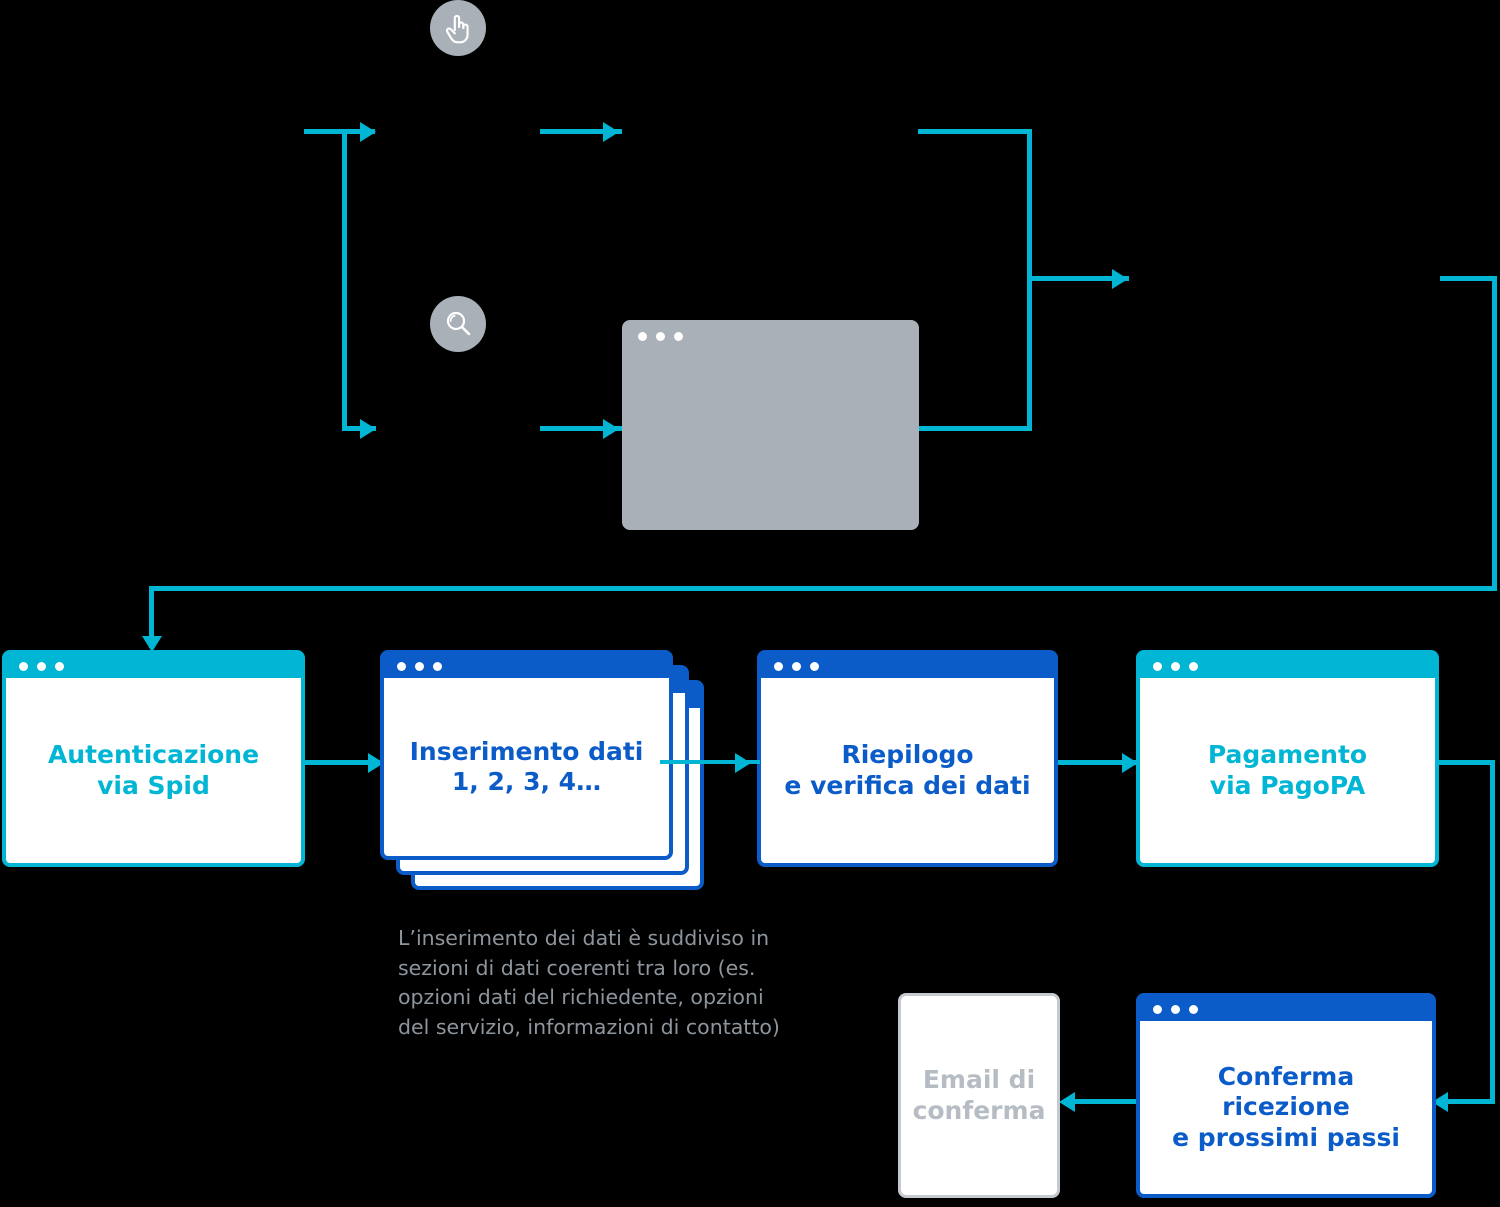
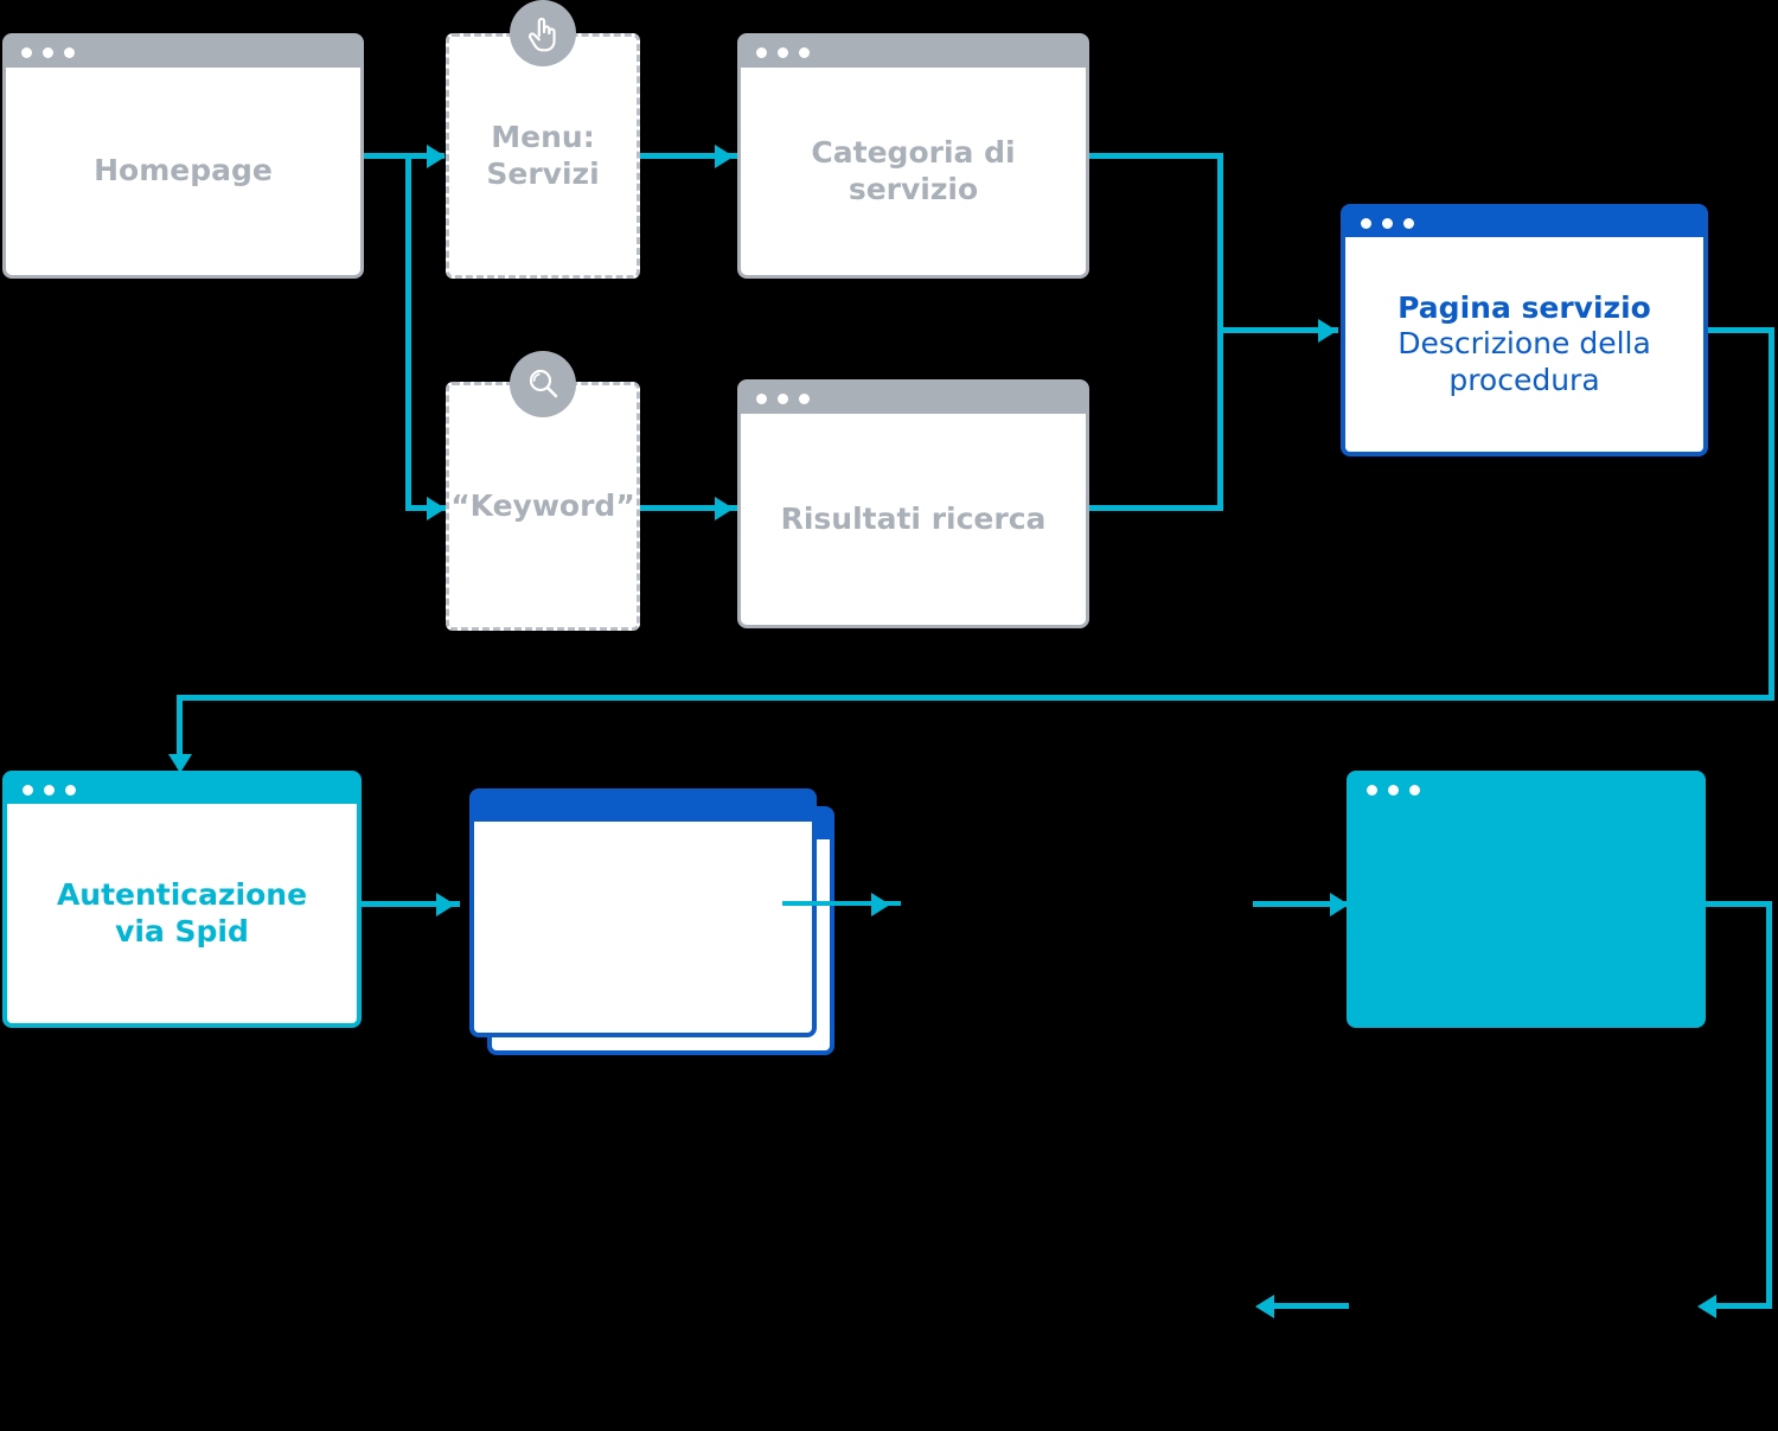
+ Homepage
+ Menu:
+ Servizi
+ Categoria di servizio
+ “Keyword”
+ Risultati ricerca
+ Pagina servizio
+ Descrizione della
+ procedura
  Autenticazione
  via Spid
- Inserimento dati
- 1, 2, 3, 4…
- Riepilogo
- e verifica dei dati
- Pagamento
- via PagoPA
- Conferma ricezione
- e prossimi passi
- Email di
- conferma
- L’inserimento dei dati è suddiviso in sezioni di dati coerenti tra loro (es. opzioni dati del richiedente, opzioni del servizio, informazioni di contatto)
